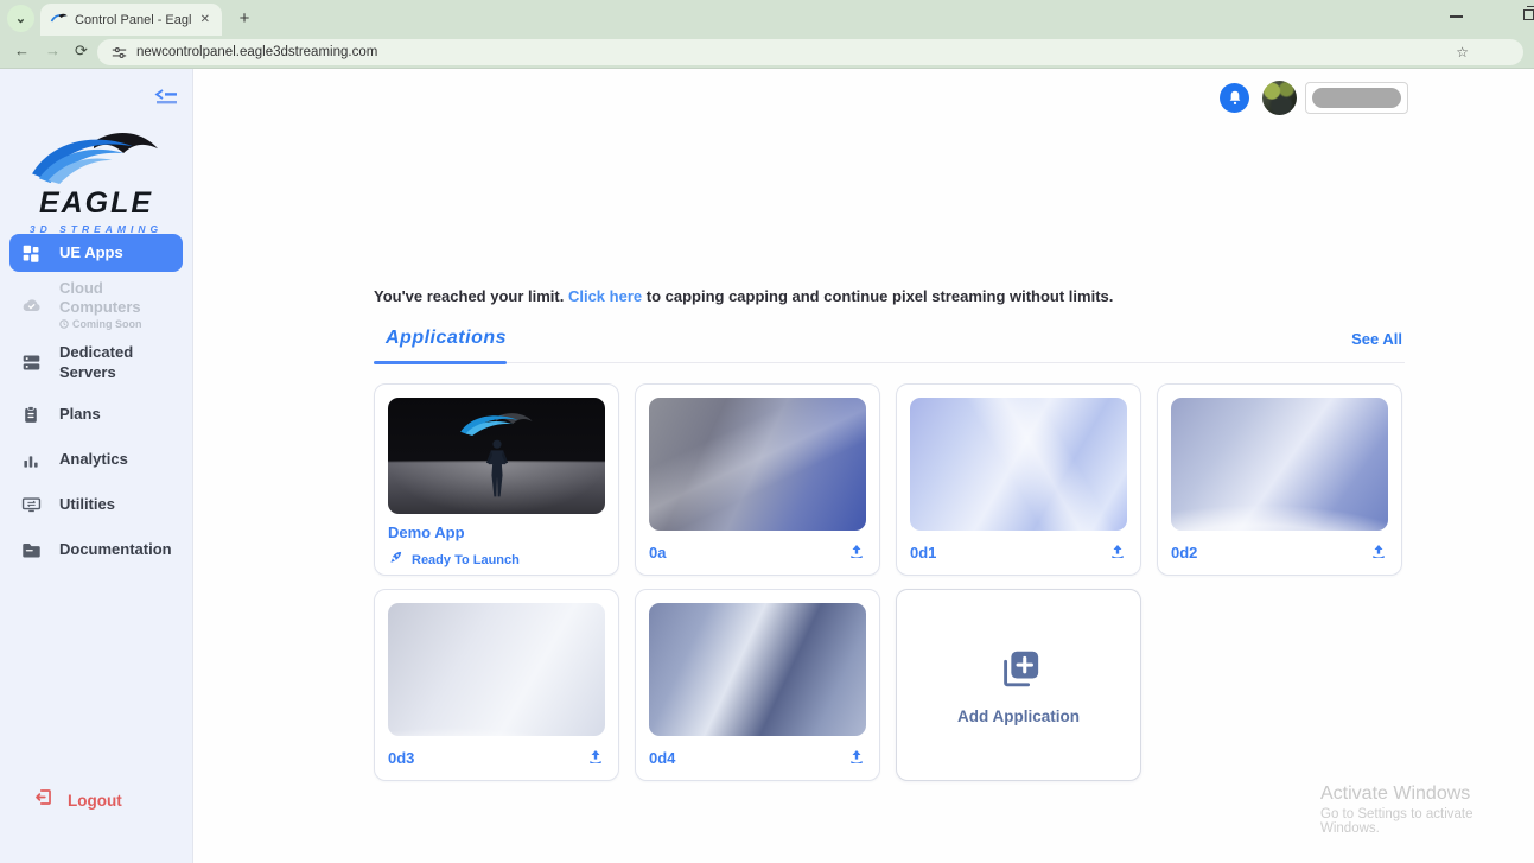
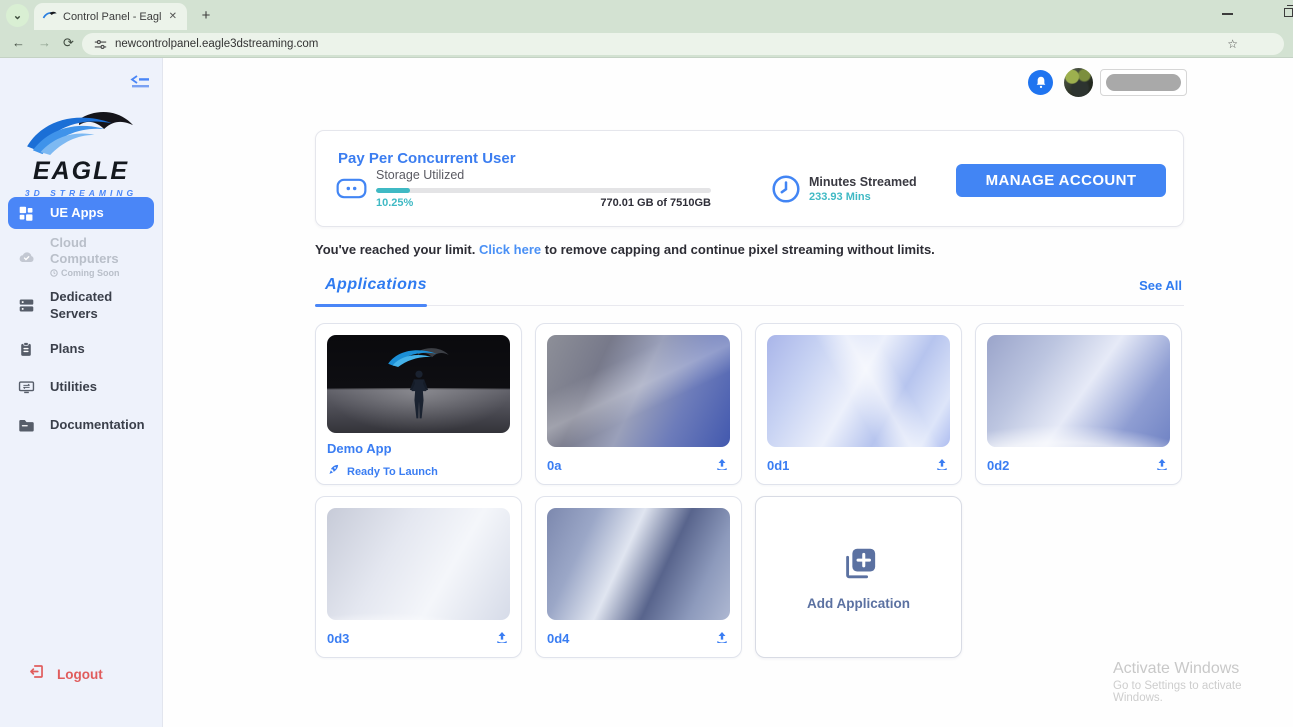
  ⌄
  Control Panel - Eagl
  ✕
  +
  ←
  →
  ⟳
  newcontrolpanel.eagle3dstreaming.com
  ☆
  EAGLE
  3D STREAMING
  UE Apps
  Cloud Computers
  Coming Soon
  Dedicated Servers
  Plans
- Analytics
  Utilities
  Documentation
  Logout
+ Pay Per Concurrent User
+ Storage Utilized
+ 10.25%
+ 770.01 GB of 7510GB
+ Minutes Streamed
+ 233.93 Mins
+ MANAGE ACCOUNT
- You've reached your limit. Click here to capping capping and continue pixel streaming without limits.
+ You've reached your limit. Click here to remove capping and continue pixel streaming without limits.
  Applications
  See All
  Demo App
  Ready To Launch
  0a
  0d1
  0d2
  0d3
  0d4
  Add Application
  Activate Windows
  Go to Settings to activate Windows.
